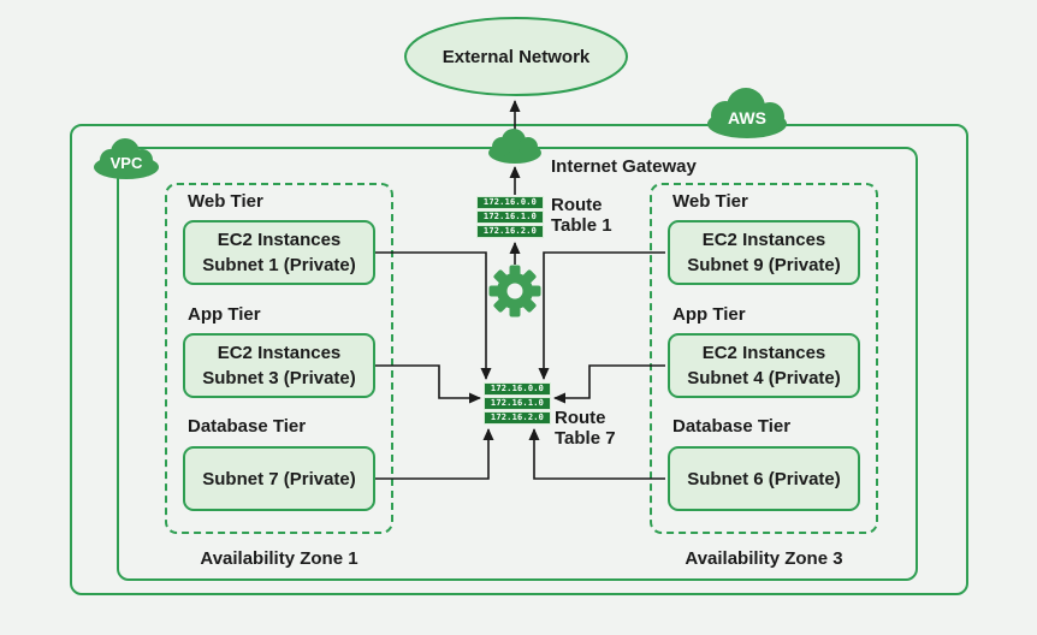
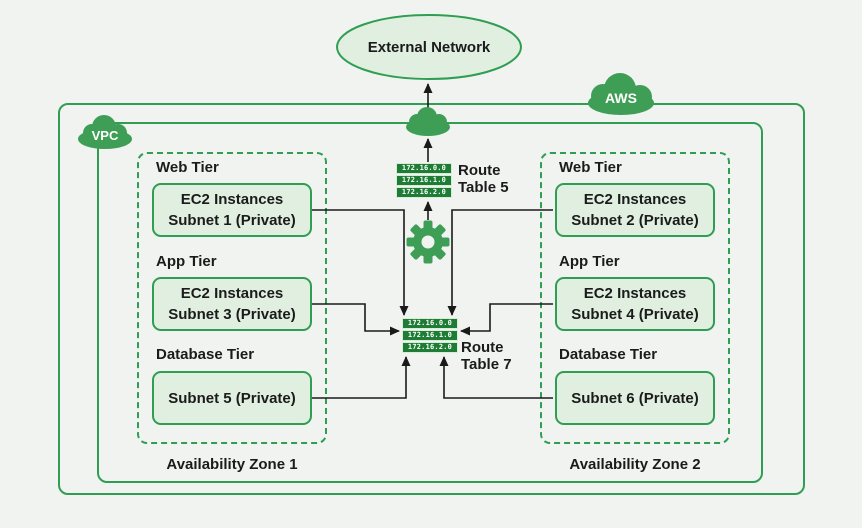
  Web Tier
  EC2 Instances
  Subnet 1 (Private)
  App Tier
  EC2 Instances
  Subnet 3 (Private)
  Database Tier
- Subnet 7 (Private)
+ Subnet 5 (Private)
  Web Tier
  EC2 Instances
- Subnet 9 (Private)
+ Subnet 2 (Private)
  App Tier
  EC2 Instances
  Subnet 4 (Private)
  Database Tier
  Subnet 6 (Private)
  Availability Zone 1
- Availability Zone 3
+ Availability Zone 2
  External Network
  AWS
  VPC
- Internet Gateway
  172.16.0.0
  172.16.1.0
  172.16.2.0
- Route Table 1
+ Route Table 5
  172.16.0.0
  172.16.1.0
  172.16.2.0
  Route Table 7
